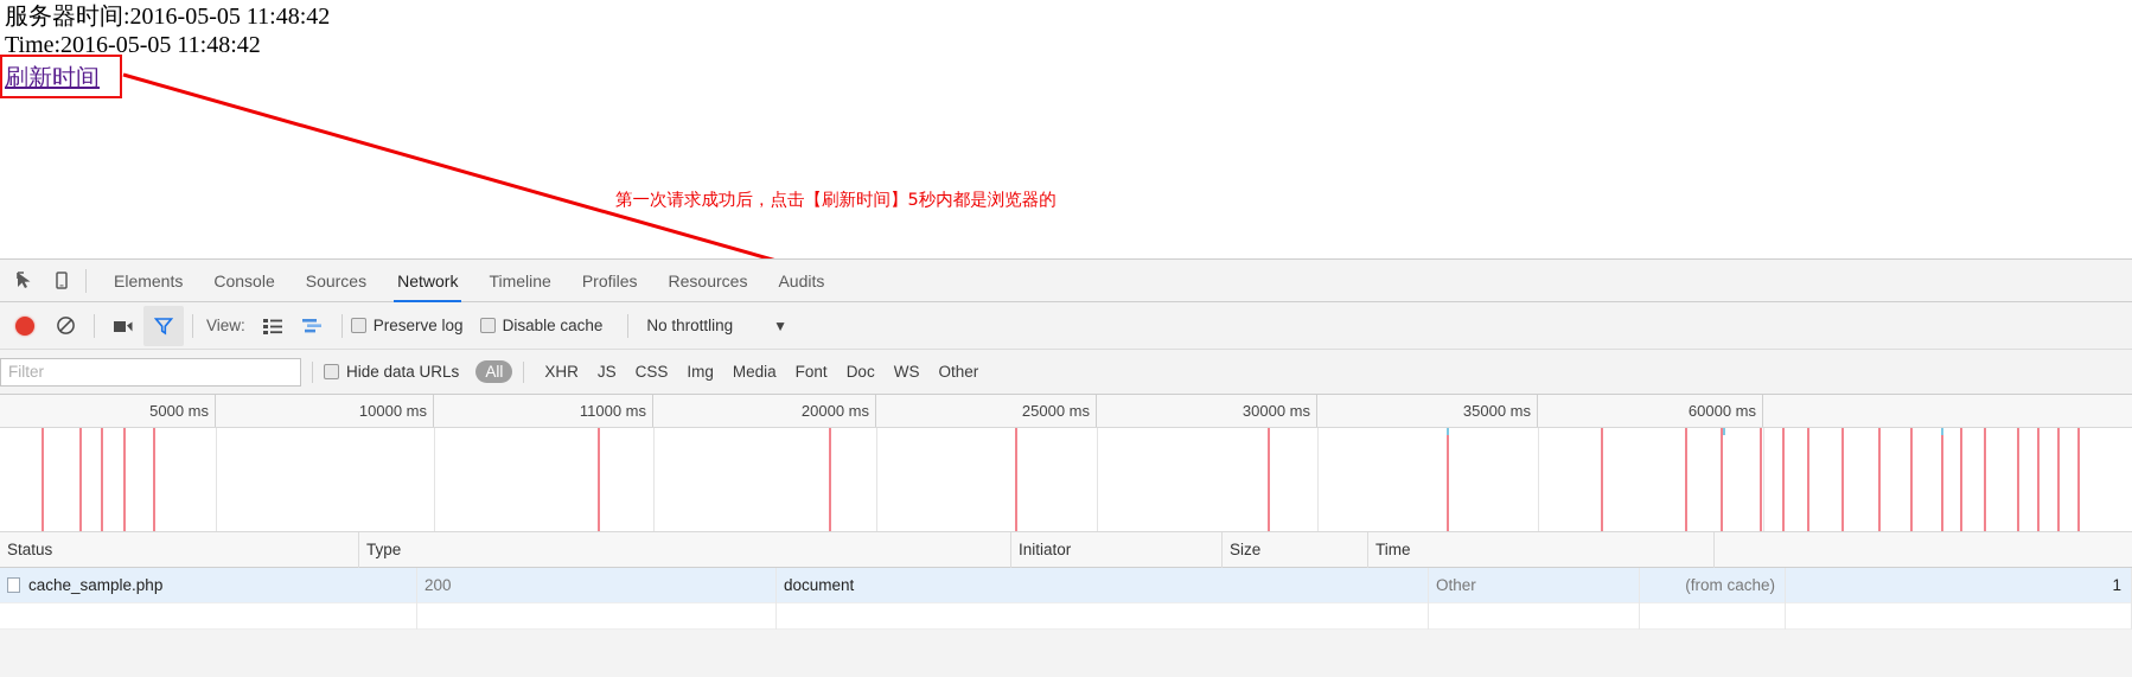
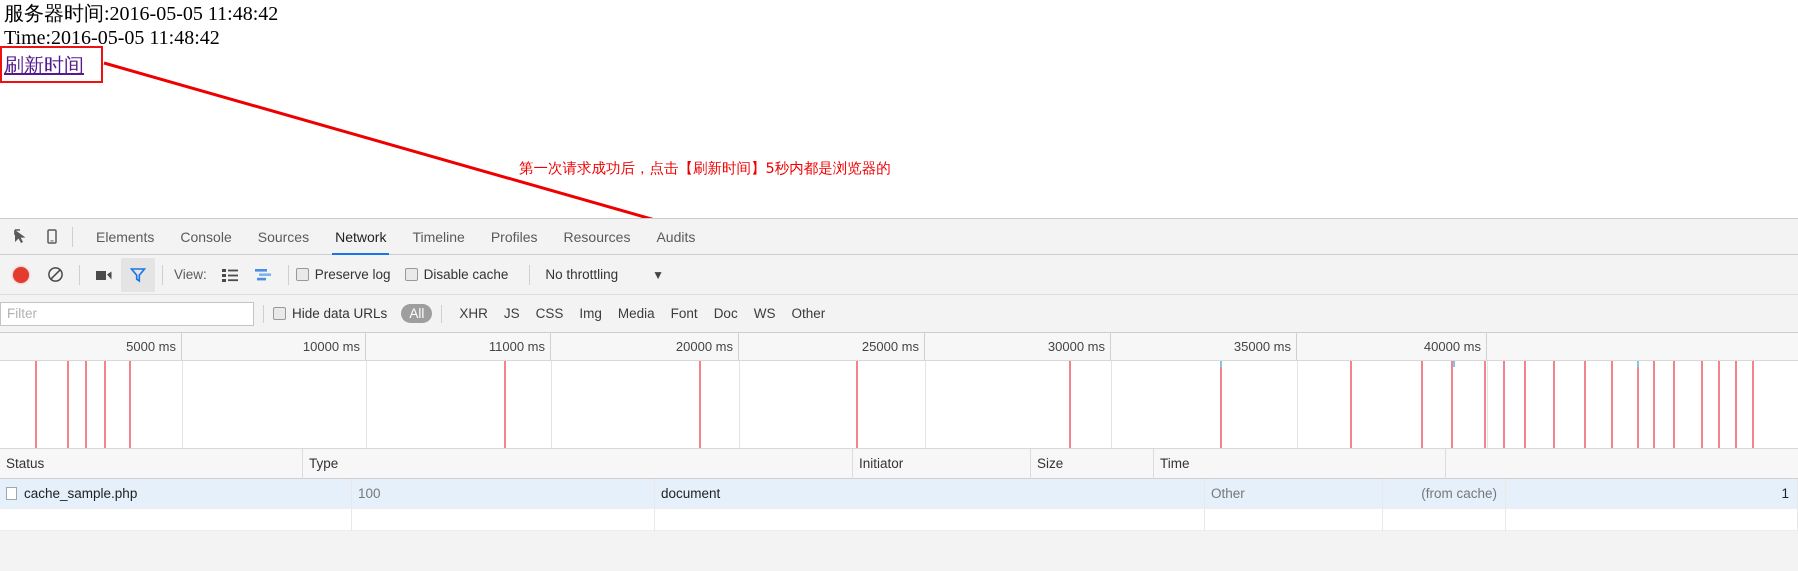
  服务器时间:2016-05-05 11:48:42
  Time:2016-05-05 11:48:42
  刷新时间
  第一次请求成功后，点击【刷新时间】5秒内都是浏览器的
  Elements
  Console
  Sources
  Network
  Timeline
  Profiles
  Resources
  Audits
  View:
  Preserve log
  Disable cache
  No throttling
  ▼
  Filter
  Hide data URLs
  All
  XHR
  JS
  CSS
  Img
  Media
  Font
  Doc
  WS
  Other
  5000 ms
  10000 ms
  11000 ms
  20000 ms
  25000 ms
  30000 ms
  35000 ms
- 60000 ms
+ 40000 ms
  Status
  Type
  Initiator
  Size
  Time
  cache_sample.php
- 200
+ 100
  document
  Other
  (from cache)
  1
